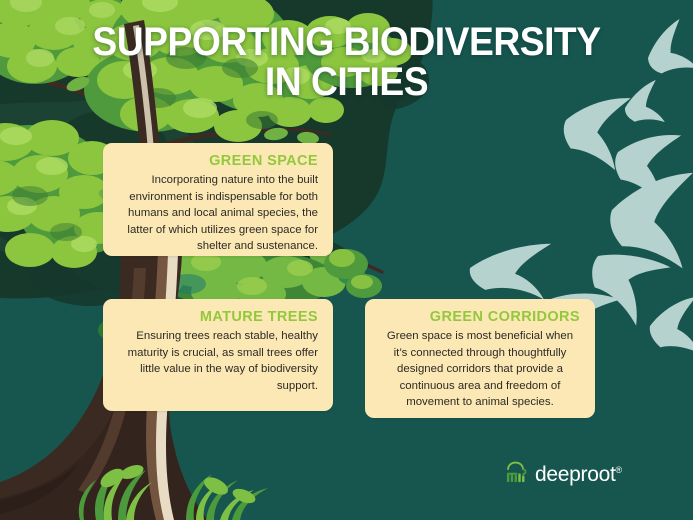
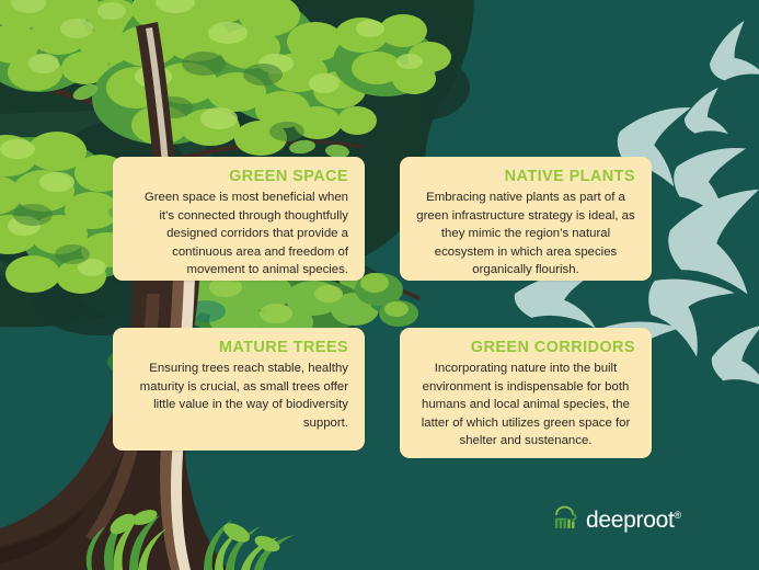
- SUPPORTING BIODIVERSITY
- IN CITIES
  GREEN SPACE
- Incorporating nature into the built environment is indispensable for both humans and local animal species, the latter of which utilizes green space for shelter and sustenance.
+ Green space is most beneficial when it’s connected through thoughtfully designed corridors that provide a continuous area and freedom of movement to animal species.
+ NATIVE PLANTS
+ Embracing native plants as part of a green infrastructure strategy is ideal, as they mimic the region’s natural ecosystem in which area species organically flourish.
  MATURE TREES
  Ensuring trees reach stable, healthy maturity is crucial, as small trees offer little value in the way of biodiversity support.
  GREEN CORRIDORS
- Green space is most beneficial when it’s connected through thoughtfully designed corridors that provide a continuous area and freedom of movement to animal species.
+ Incorporating nature into the built environment is indispensable for both humans and local animal species, the latter of which utilizes green space for shelter and sustenance.
  deeproot®
